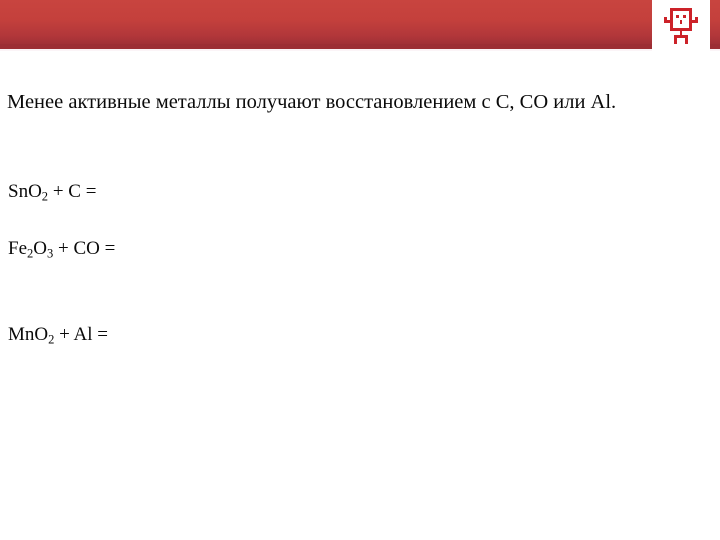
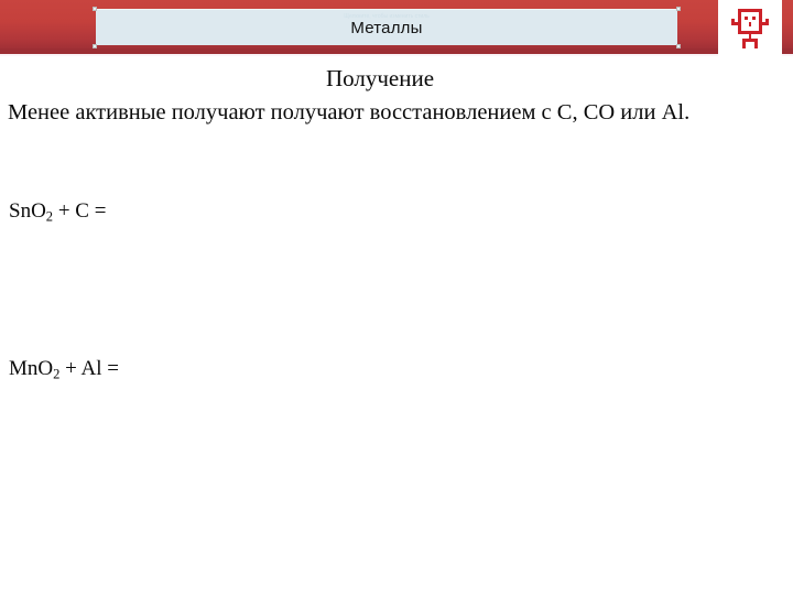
+ Металлы
+ Получение
- Менее активные металлы получают восстановлением с C, CO или Al.
+ Менее активные получают получают восстановлением с C, CO или Al.
  SnO2 + C =
- Fe2O3 + CO =
  MnO2 + Al =
